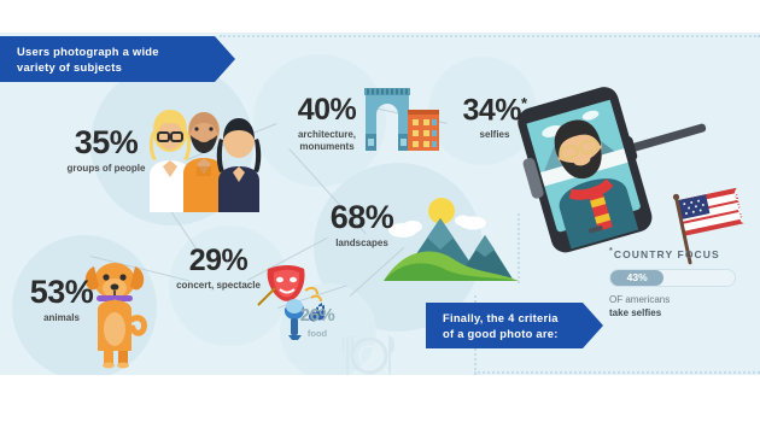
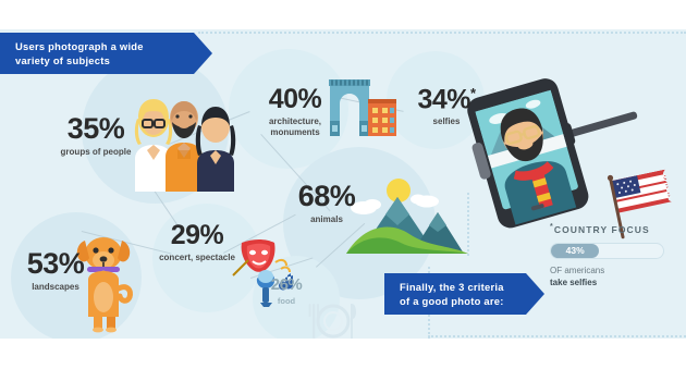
  Users photograph a wide
  variety of subjects
- Finally, the 4 criteria
+ Finally, the 3 criteria
  of a good photo are:
  35%
  groups of people
  40%
  architecture,
  monuments
  34%*
  selfies
  68%
- landscapes
+ animals
  53%
- animals
+ landscapes
  29%
  concert, spectacle
  26%
  food
  COUNTRY FOCUS
  43%
  OF americans
  take selfies
